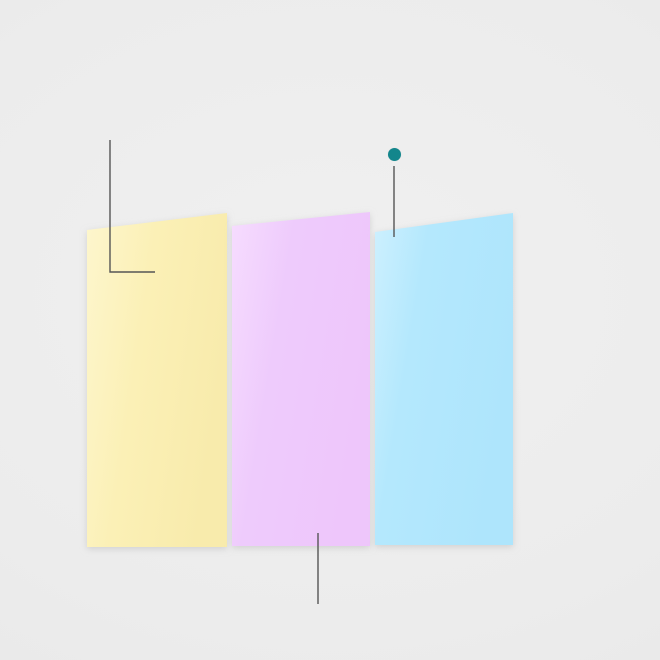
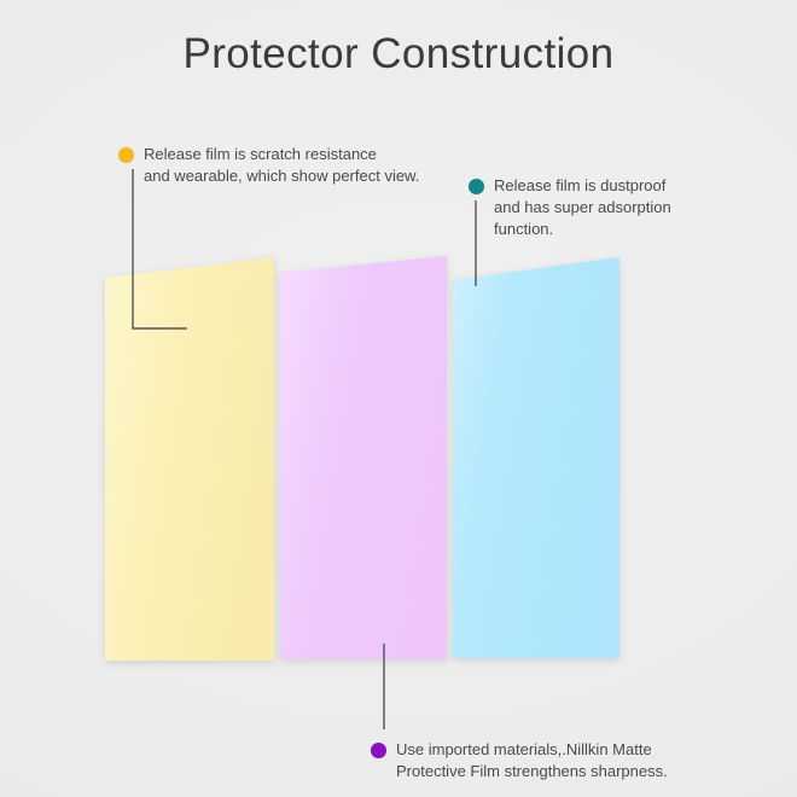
+ Protector Construction
+ Release film is scratch resistance
+ and wearable, which show perfect view.
+ Release film is dustproof
+ and has super adsorption
+ function.
+ Use imported materials,.Nillkin Matte
+ Protective Film strengthens sharpness.
